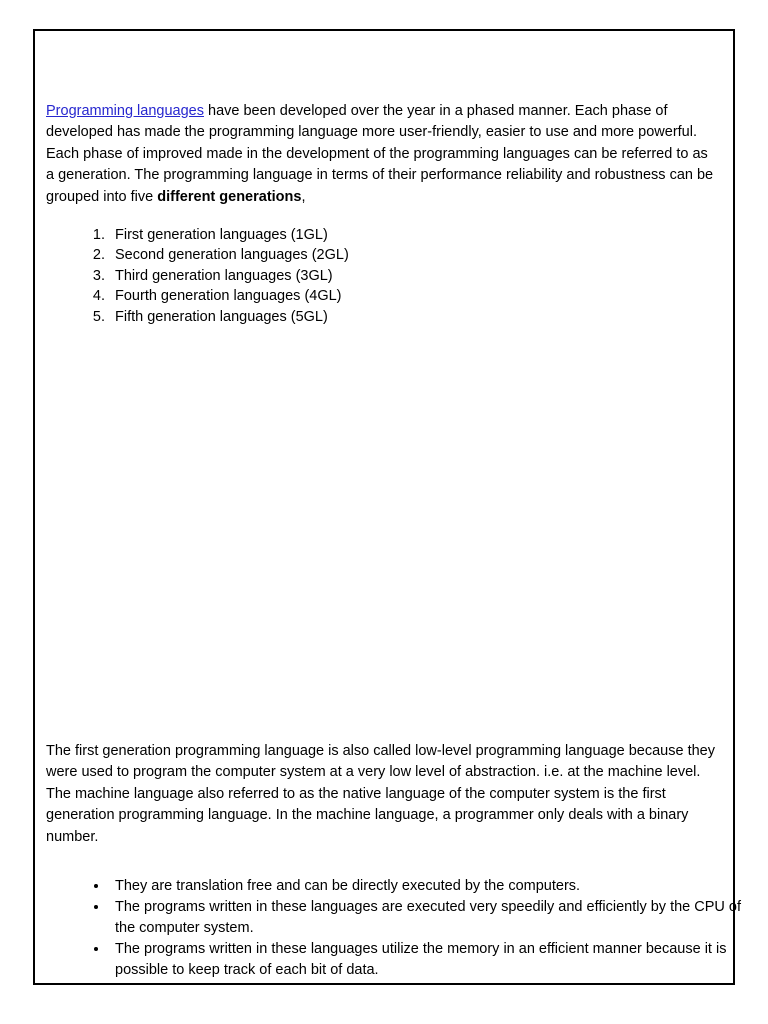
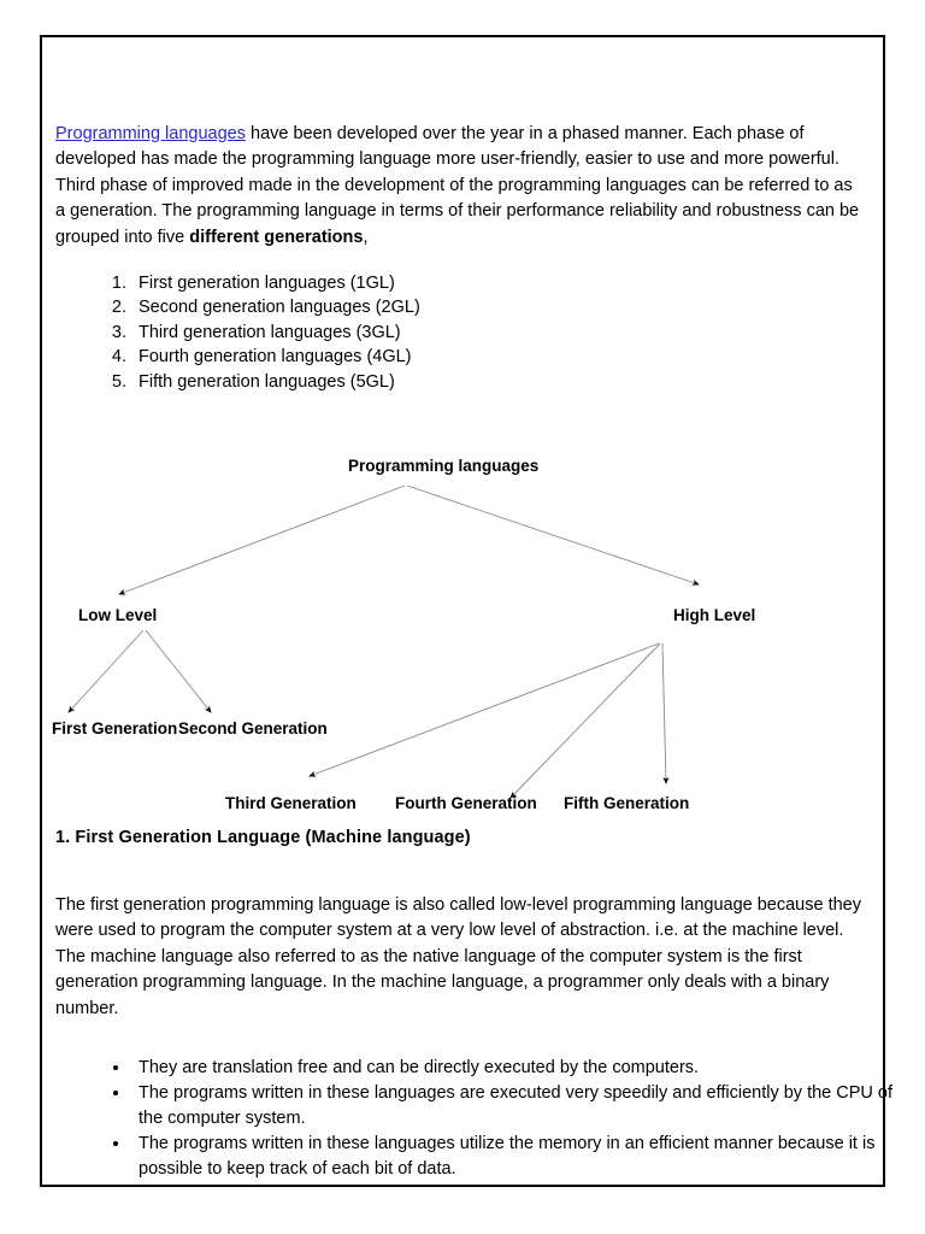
- Programming languages have been developed over the year in a phased manner. Each phase of developed has made the programming language more user-friendly, easier to use and more powerful. Each phase of improved made in the development of the programming languages can be referred to as a generation. The programming language in terms of their performance reliability and robustness can be grouped into five different generations,
+ Programming languages have been developed over the year in a phased manner. Each phase of developed has made the programming language more user-friendly, easier to use and more powerful. Third phase of improved made in the development of the programming languages can be referred to as a generation. The programming language in terms of their performance reliability and robustness can be grouped into five different generations,
  First generation languages (1GL)
  Second generation languages (2GL)
  Third generation languages (3GL)
  Fourth generation languages (4GL)
  Fifth generation languages (5GL)
+ Programming languages
+ Low Level
+ High Level
+ First Generation
+ Second Generation
+ Third Generation
+ Fourth Generation
+ Fifth Generation
+ 1. First Generation Language (Machine language)
  The first generation programming language is also called low-level programming language because they were used to program the computer system at a very low level of abstraction. i.e. at the machine level. The machine language also referred to as the native language of the computer system is the first generation programming language. In the machine language, a programmer only deals with a binary number.
  They are translation free and can be directly executed by the computers.
  The programs written in these languages are executed very speedily and efficiently by the CPU of the computer system.
  The programs written in these languages utilize the memory in an efficient manner because it is possible to keep track of each bit of data.
